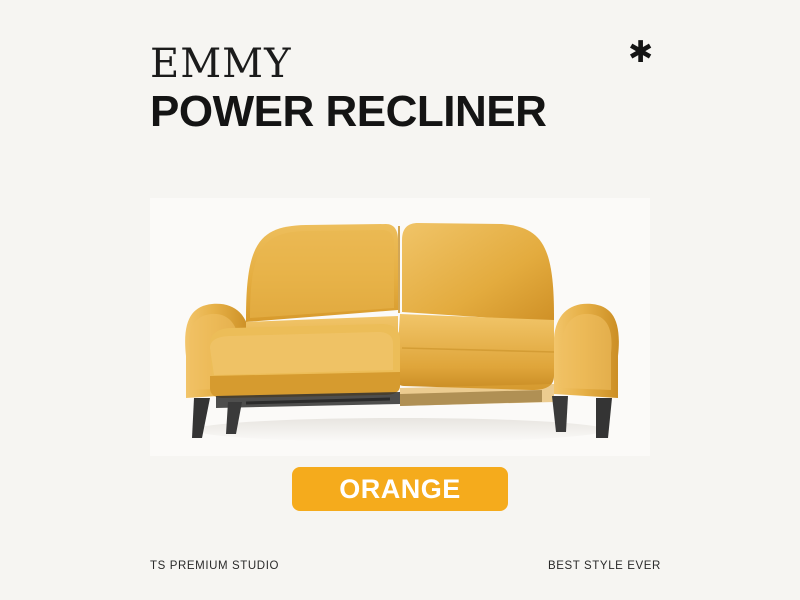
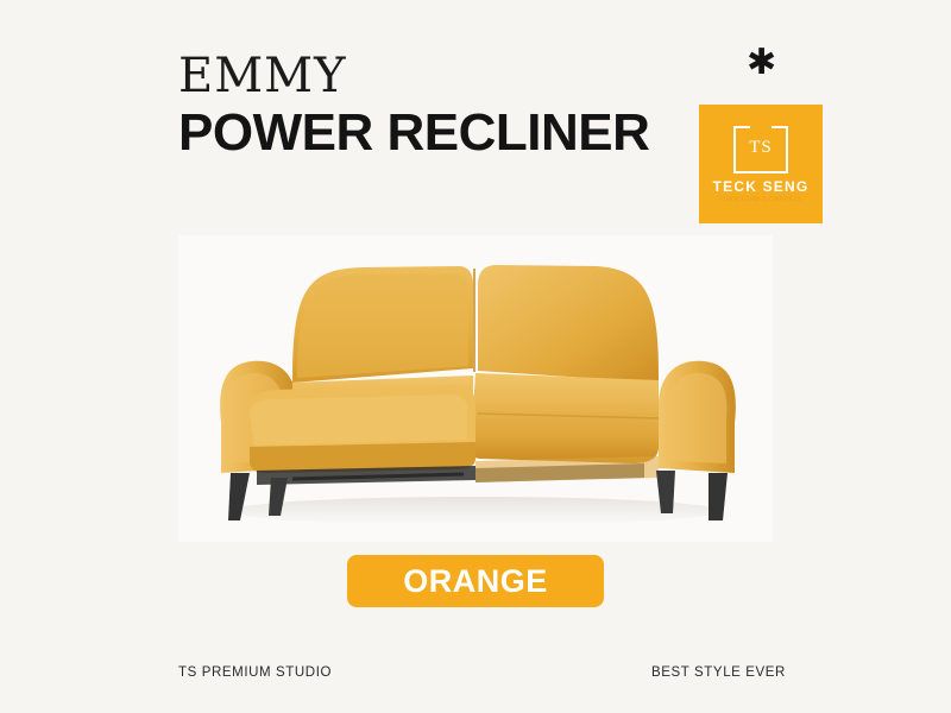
  EMMY
  POWER RECLINER
  ✱
+ TS
+ TECK SENG
  ORANGE
  TS PREMIUM STUDIO
  BEST STYLE EVER
